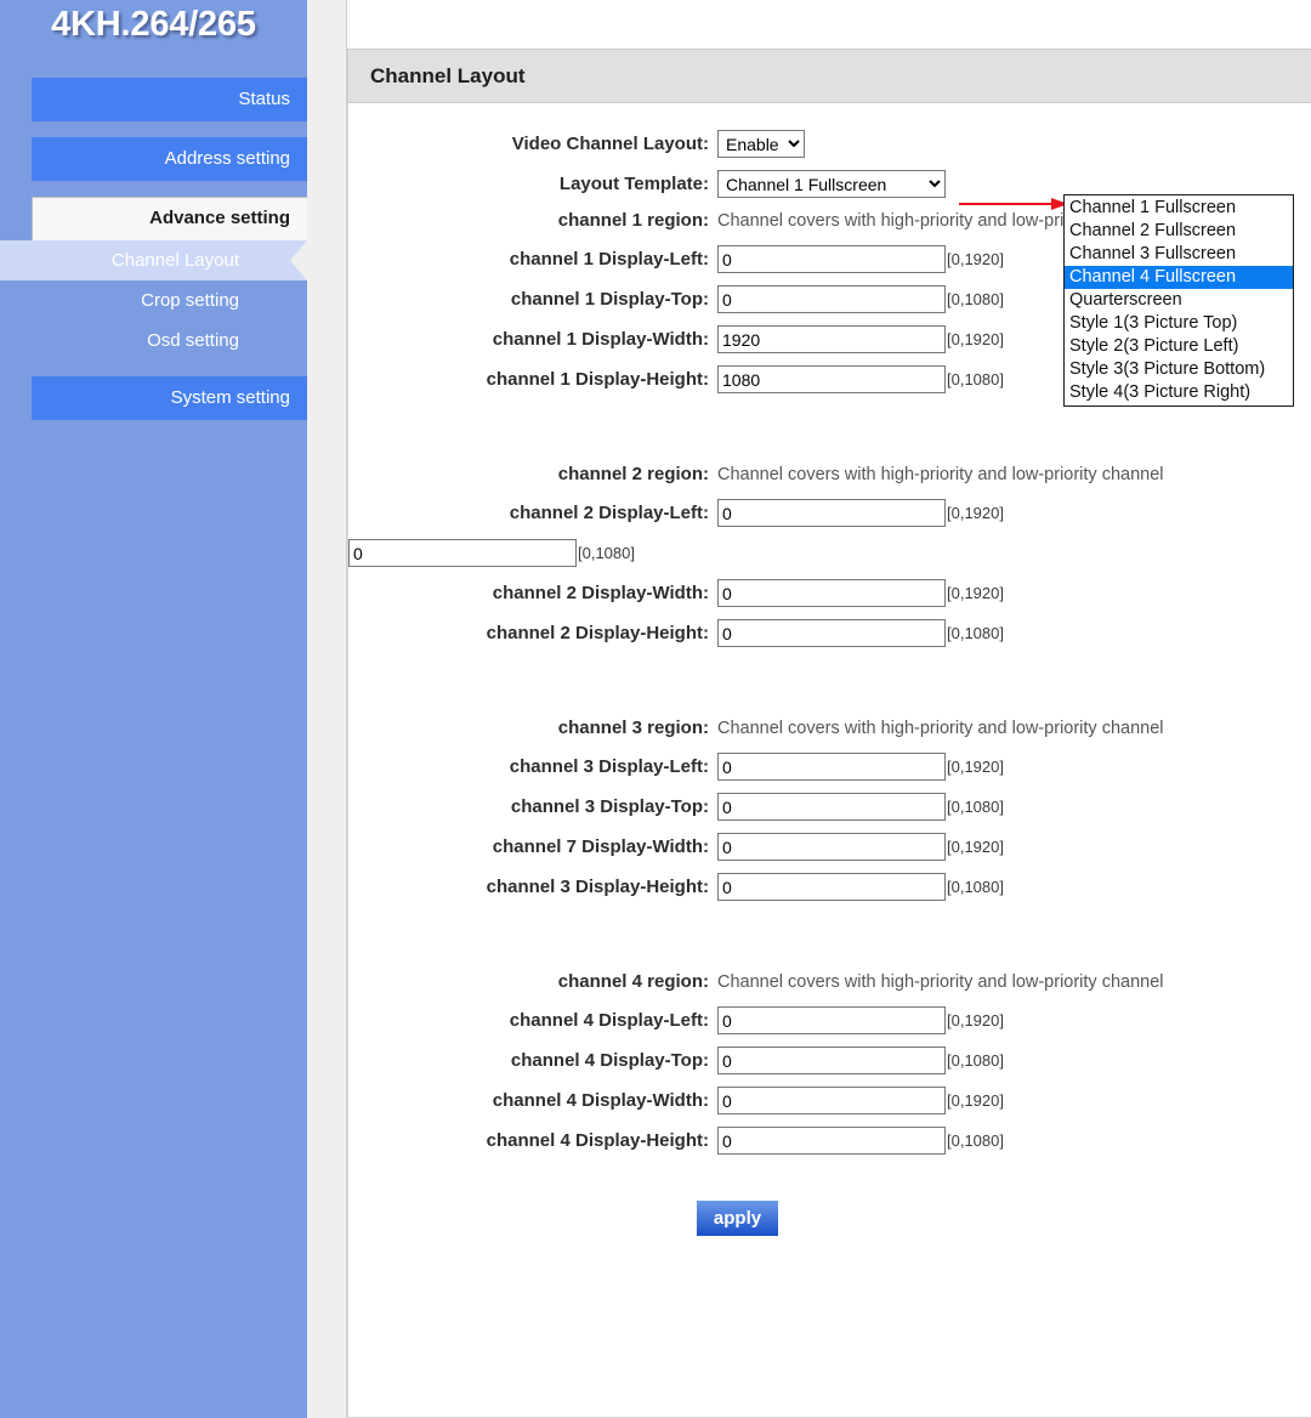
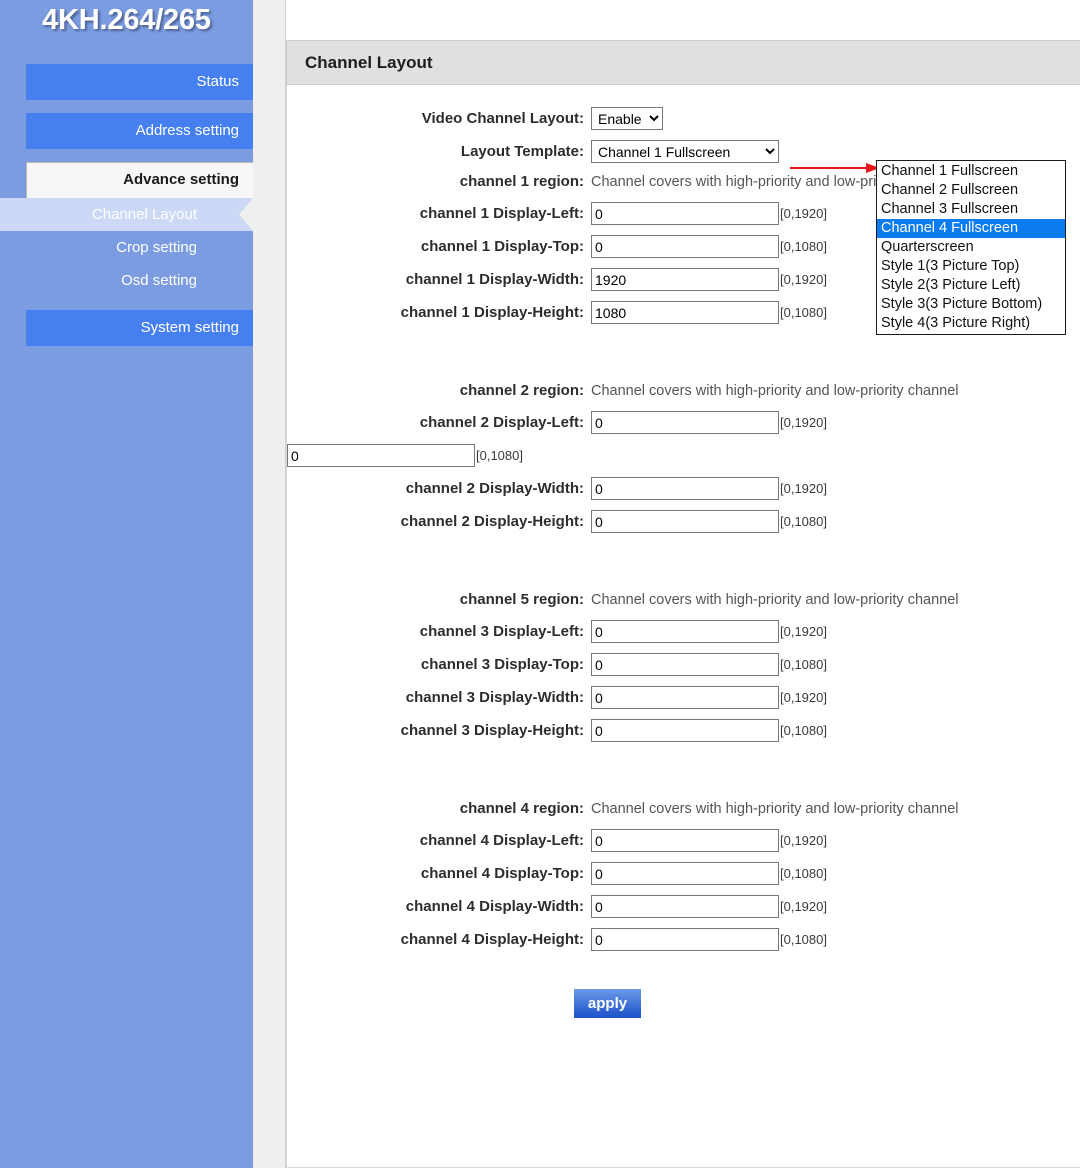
  4KH.264/265
  Status
  Address setting
  Advance setting
  Channel Layout
  Crop setting
  Osd setting
  System setting
  Channel Layout
  Video Channel Layout:
  Enable
  Layout Template:
  Channel 1 Fullscreen
  channel 1 region:
  Channel covers with high-priority and low-pri
  channel 1 Display-Left:
  0
  [0,1920]
  channel 1 Display-Top:
  0
  [0,1080]
  channel 1 Display-Width:
  1920
  [0,1920]
  channel 1 Display-Height:
  1080
  [0,1080]
  channel 2 region:
  Channel covers with high-priority and low-priority channel
  channel 2 Display-Left:
  0
  [0,1920]
  0
  [0,1080]
  channel 2 Display-Width:
  0
  [0,1920]
  channel 2 Display-Height:
  0
  [0,1080]
- channel 3 region:
+ channel 5 region:
  Channel covers with high-priority and low-priority channel
  channel 3 Display-Left:
  0
  [0,1920]
  channel 3 Display-Top:
  0
  [0,1080]
- channel 7 Display-Width:
+ channel 3 Display-Width:
  0
  [0,1920]
  channel 3 Display-Height:
  0
  [0,1080]
  channel 4 region:
  Channel covers with high-priority and low-priority channel
  channel 4 Display-Left:
  0
  [0,1920]
  channel 4 Display-Top:
  0
  [0,1080]
  channel 4 Display-Width:
  0
  [0,1920]
  channel 4 Display-Height:
  0
  [0,1080]
  apply
  Channel 1 Fullscreen
  Channel 2 Fullscreen
  Channel 3 Fullscreen
  Channel 4 Fullscreen
  Quarterscreen
  Style 1(3 Picture Top)
  Style 2(3 Picture Left)
  Style 3(3 Picture Bottom)
  Style 4(3 Picture Right)
